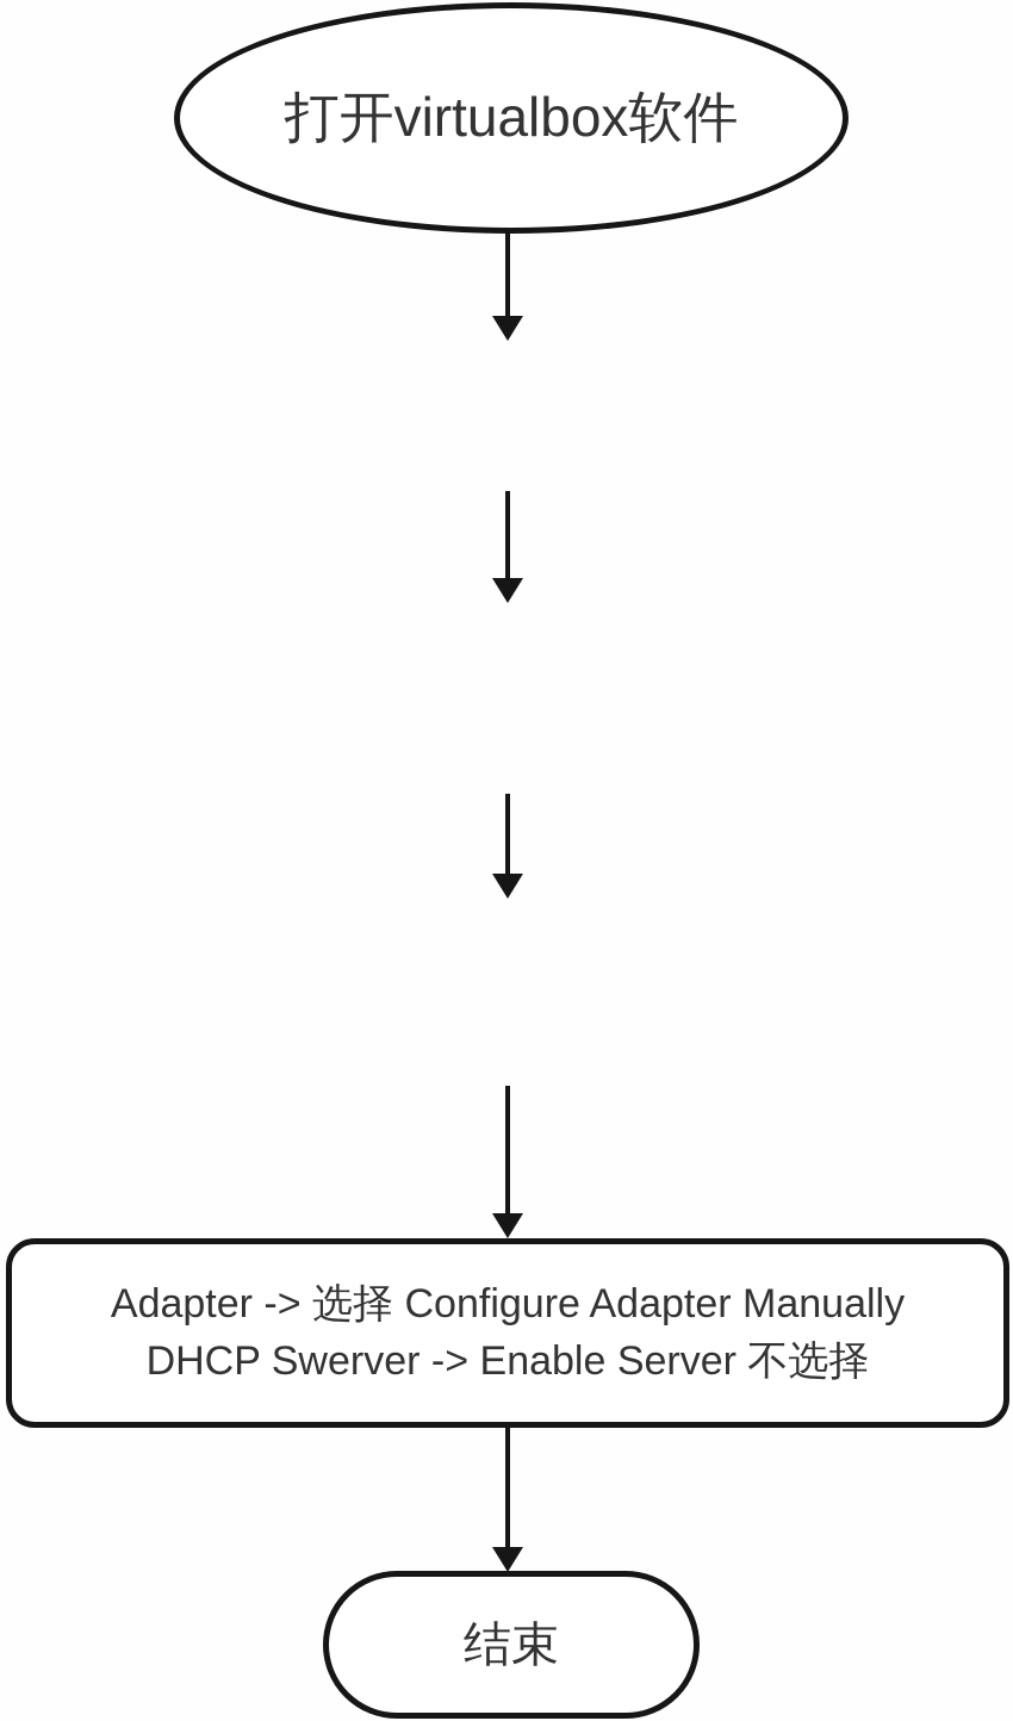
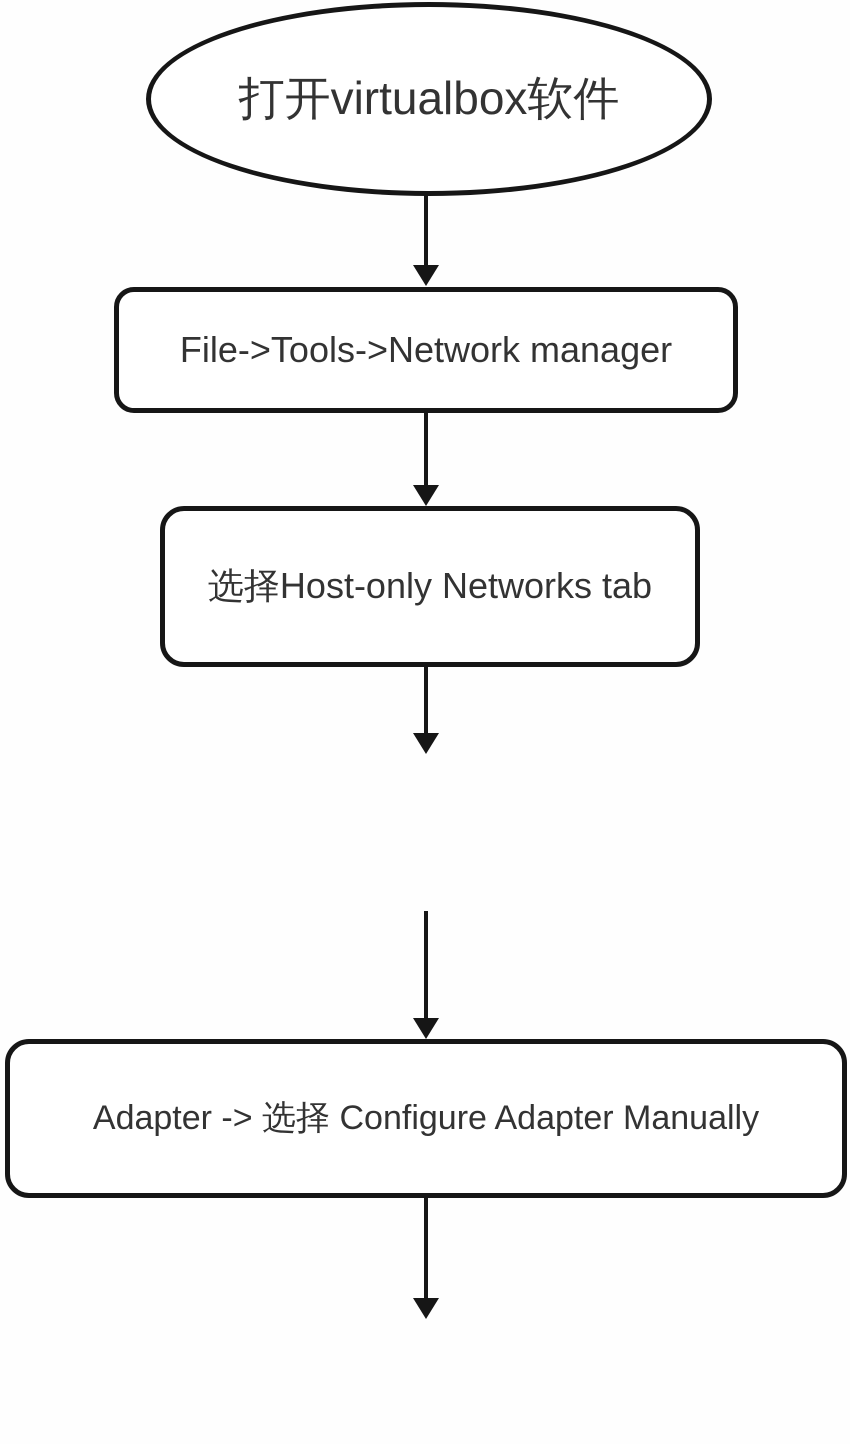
  打开virtualbox软件
+ File->Tools->Network manager
+ 选择Host-only Networks tab
  Adapter -> 选择 Configure Adapter Manually
- DHCP Swerver -> Enable Server 不选择
- 结束
